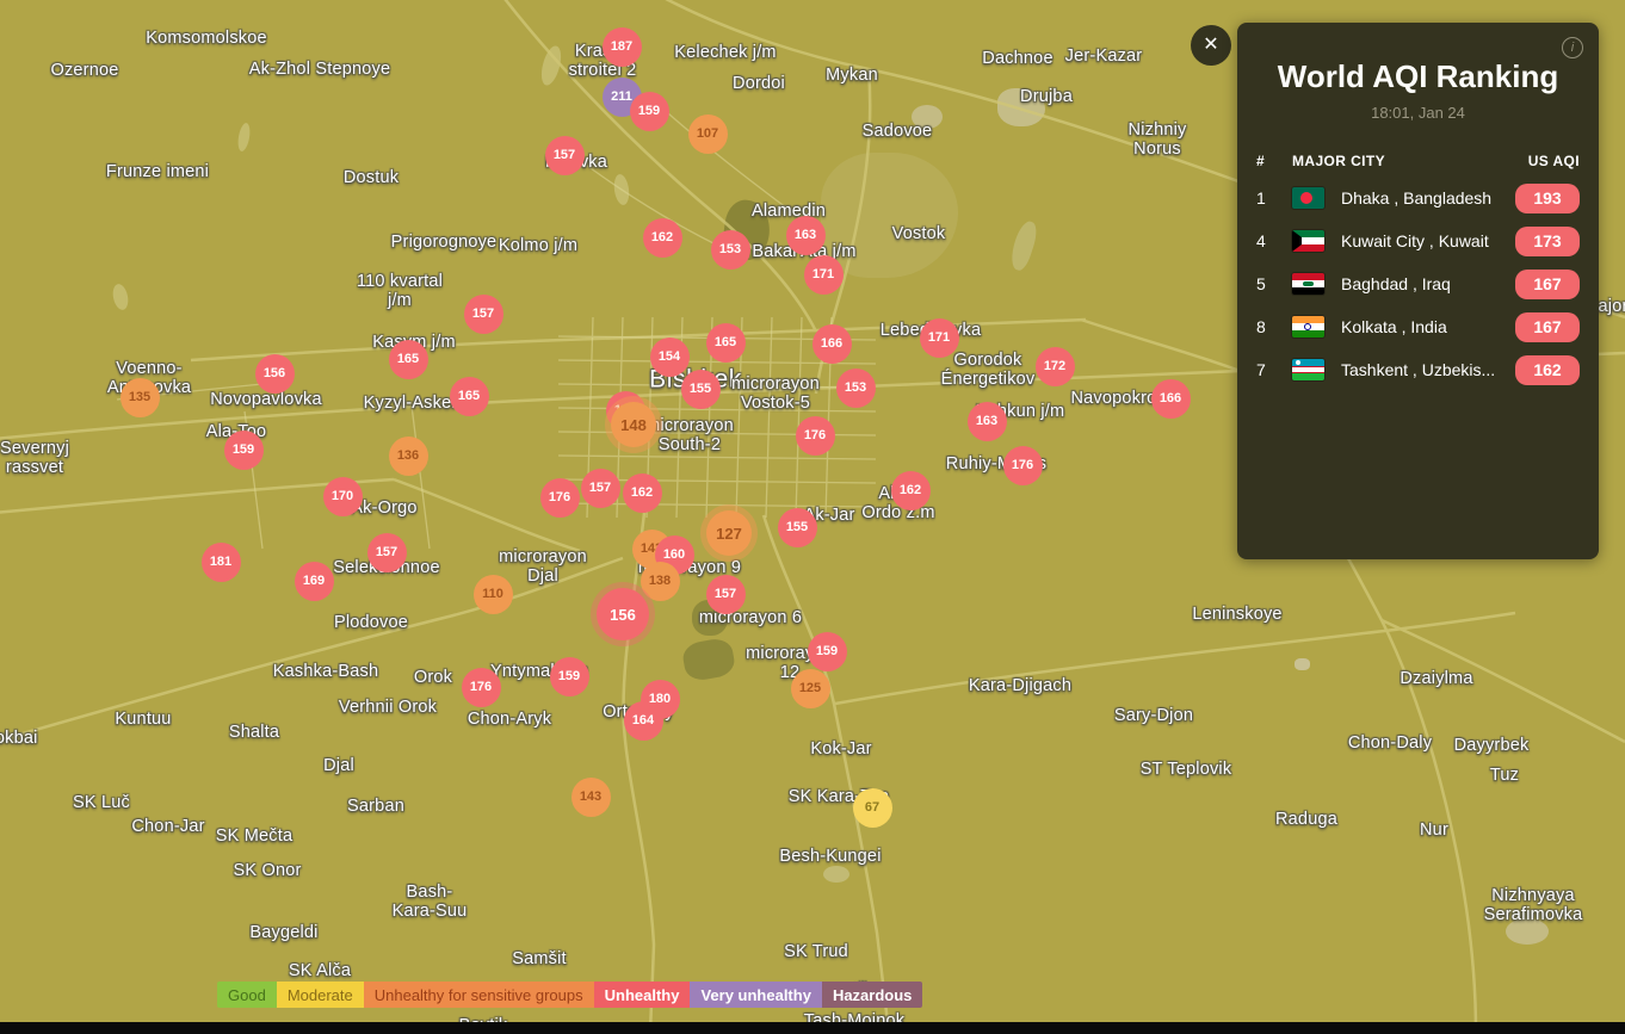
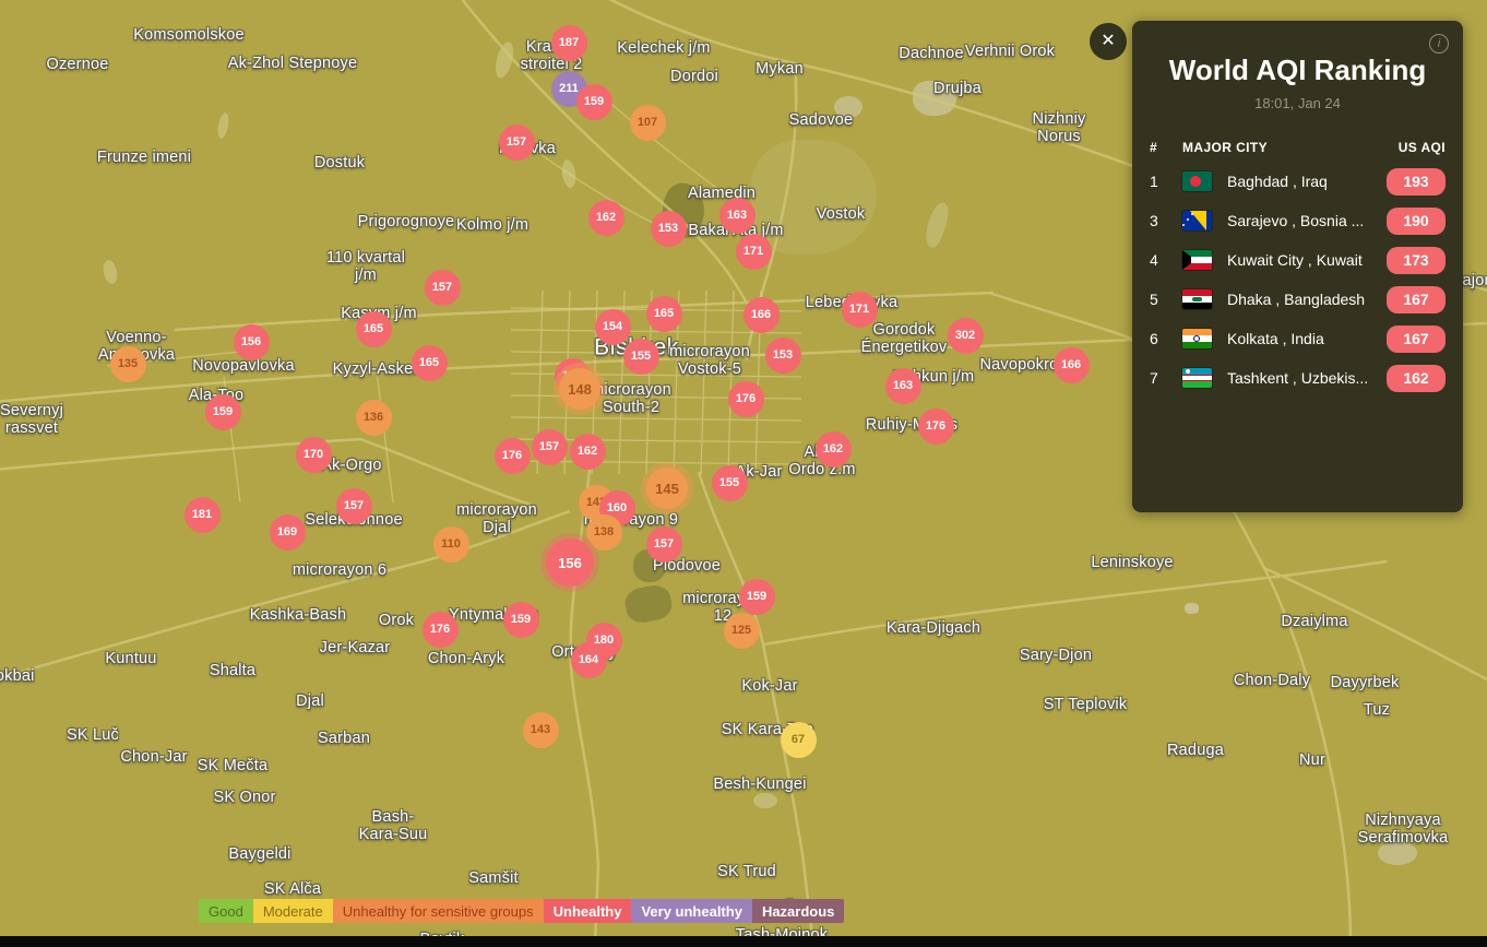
  Komsomolskoe
  Ozernoe
  Ak-Zhol Stepnoye
  Kelechek j/m
  Dordoi
  Mykan
  Dachnoe
- Jer-Kazar
+ Verhnii Orok
  Drujba
  Sadovoe
  Nizhniy
  Norus
  stroitel 2
  Frunze imeni
  Dostuk
  Prigorognoye
  Kolmo j/m
  110 kvartal
  j/m
  Alamedin
  Bakaa j/m
  Vostok
  Gorodok
  Énergetikov
  Voenno-
  Novopavlovka
  Kyzyl-Aske
  Severnyj
  rassvet
  k-Orgo
  Bisek
  microrayon
  Vostok-5
  icrorayon
  South-2
  microrayon
  Djal
- microrayon 6
+ Plodovoe
  microra
  12
  k-Jar
  Ordo ž.m
- Plodovoe
+ microrayon 6
  Kashka-Bash
  Orok
- Verhnii Orok
+ Jer-Kazar
  Chon-Aryk
  Kuntuu
  Shalta
  okbai
  Djal
  SK Luč
  Chon-Jar
  SK Mečta
  Sarban
  SK Onor
  Kok-Jar
  Besh-Kungei
  SK Trud
  Bash-
  Kara-Suu
  Baygeldi
  Samšit
  SK Alča
  Leninskoye
  Kara-Djigach
  Sary-Djon
  Dzaiylma
  Chon-Daly
  Dayyrbek
  ST Teplovik
  Tuz
  Raduga
  Nur
  Nizhnyaya
  Serafimovka
  ajo
  187
  211
  159
  107
  157
  162
  153
  163
  171
  157
  171
  165
  156
- 172
+ 302
  165
  135
  166
  154
  165
  166
  155
  153
  163
  148
  159
  136
  176
  176
  170
  176
  157
  162
  162
  181
  157
  169
- 127
+ 145
  155
  160
  138
  110
  157
  156
  159
  125
  159
  176
  180
  164
  143
  67
  Good
  Moderate
  Unhealthy for sensitive groups
  Unhealthy
  Very unhealthy
  Hazardous
  ✕
  i
  World AQI Ranking
  18:01, Jan 24
  #
  MAJOR CITY
  US AQI
  1
- Dhaka , Bangladesh
+ Baghdad , Iraq
  193
+ 3
+ Sarajevo , Bosnia ...
+ 190
  4
  Kuwait City , Kuwait
  173
  5
- Baghdad , Iraq
+ Dhaka , Bangladesh
  167
- 8
+ 6
  Kolkata , India
  167
  7
  Tashkent , Uzbekis...
  162
